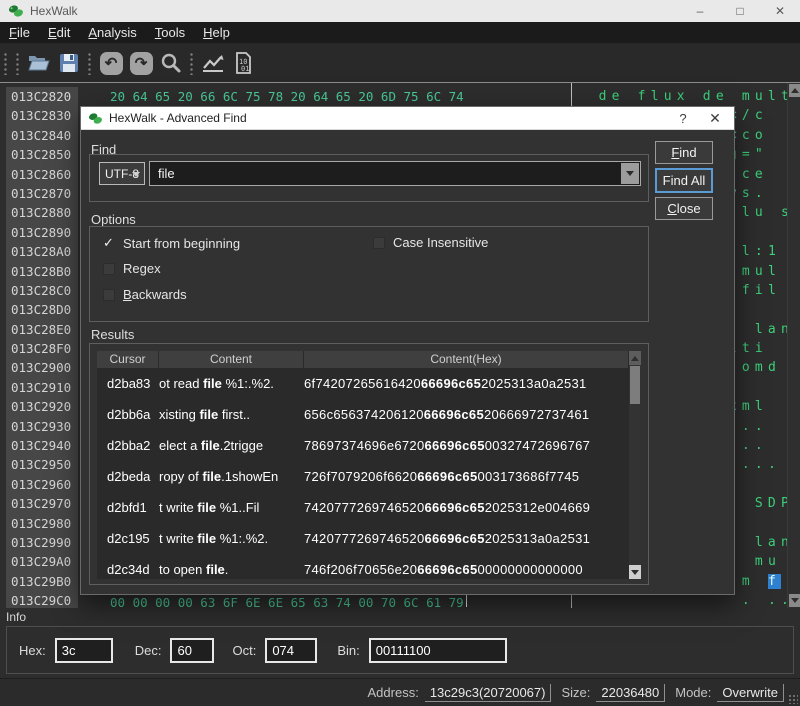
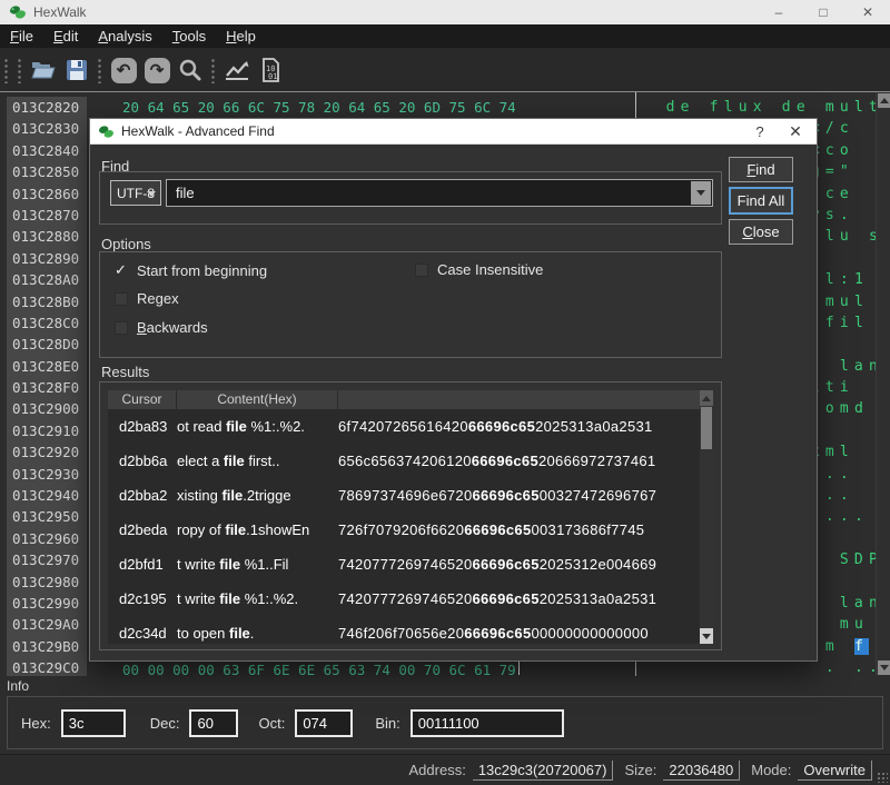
  HexWalk
  –
  □
  ✕
  File
  Edit
  Analysis
  Tools
  Help
  ↶
  ↷
  10
  01
  013C2820
  013C2830
  013C2840
  013C2850
  013C2860
  013C2870
  013C2880
  013C2890
  013C28A0
  013C28B0
  013C28C0
  013C28D0
  013C28E0
  013C28F0
  013C2900
  013C2910
  013C2920
  013C2930
  013C2940
  013C2950
  013C2960
  013C2970
  013C2980
  013C2990
  013C29A0
  013C29B0
  013C29C0
  20 64 65 20 66 6C 75 78 20 64 65 20 6D 75 6C 74
  00 00 00 00 63 6F 6E 6E 65 63 74 00 70 6C 61 79
  de flux de mul
  </c
  <co
  g="
  .ce
  ys.
  .
  l:1
  mul
  fil
  lti
  omd
  xml
  ...
  ...
  ...
  ) mu
  m f
  HexWalk - Advanced Find
  ?
  ✕
  Find
  UTF-8
  file
  Find
  Find All
  Close
  Options
  ✓
  Start from beginning
  Case Insensitive
  Regex
  Backwards
  Results
  Cursor
- Content
  Content(Hex)
  d2ba83
  ot read file %1:.%2.
  6f7420726561642066696c652025313a0a2531
  d2bb6a
- xisting file first..
+ elect a file first..
  656c65637420612066696c6520666972737461
  d2bba2
- elect a file.2trigge
+ xisting file.2trigge
  78697374696e672066696c6500327472696767
  d2beda
  ropy of file.1showEn
  726f7079206f662066696c65003173686f7745
  d2bfd1
  t write file %1..Fil
  742077726974652066696c652025312e004669
  d2c195
  t write file %1:.%2.
  742077726974652066696c652025313a0a2531
  d2c34d
  to open file.
  746f206f70656e2066696c6500000000000000
  Info
  Hex:
  3c
  Dec:
  60
  Oct:
  074
  Bin:
  00111100
  Address:
  13c29c3(20720067)
  Size:
  22036480
  Mode:
  Overwrite
